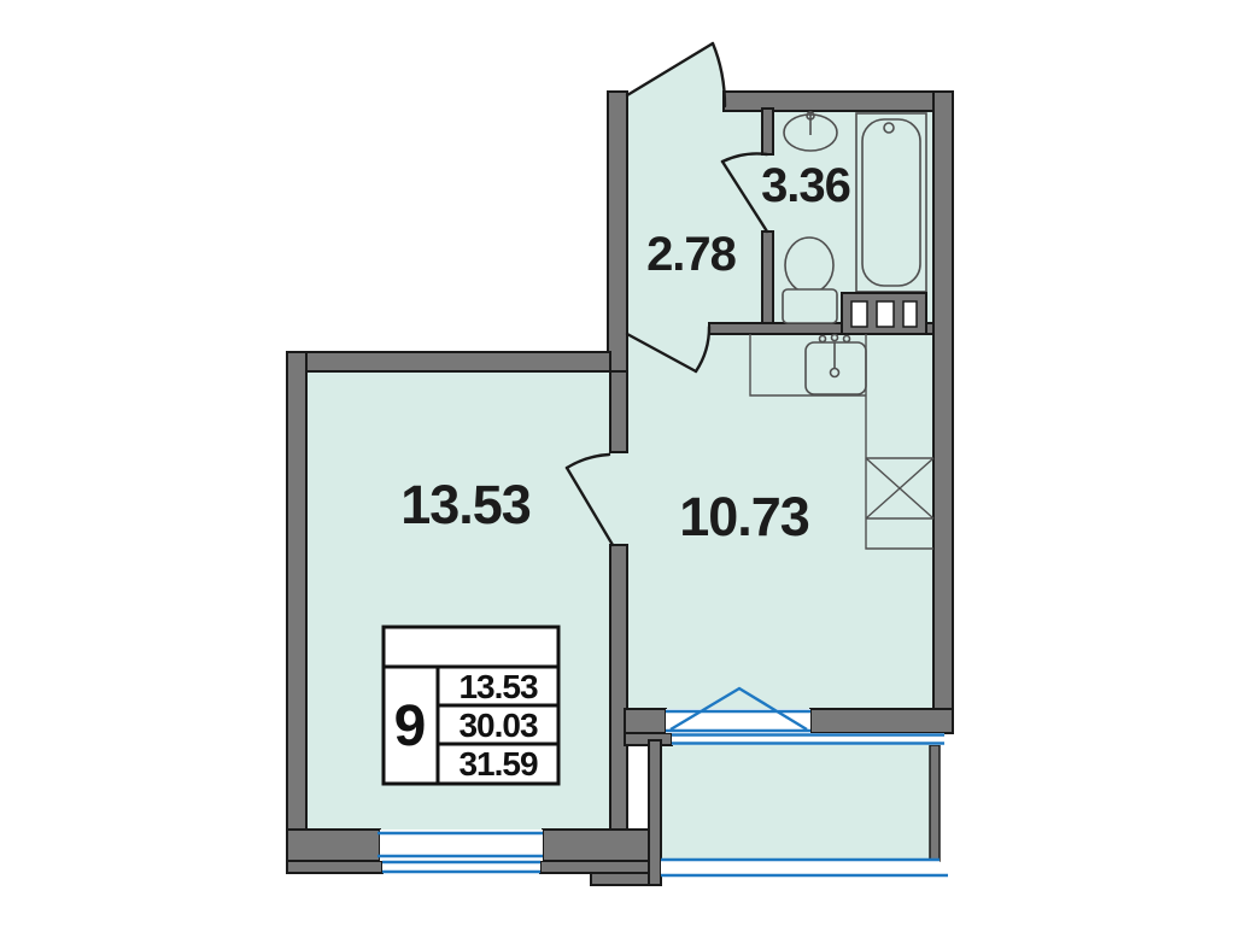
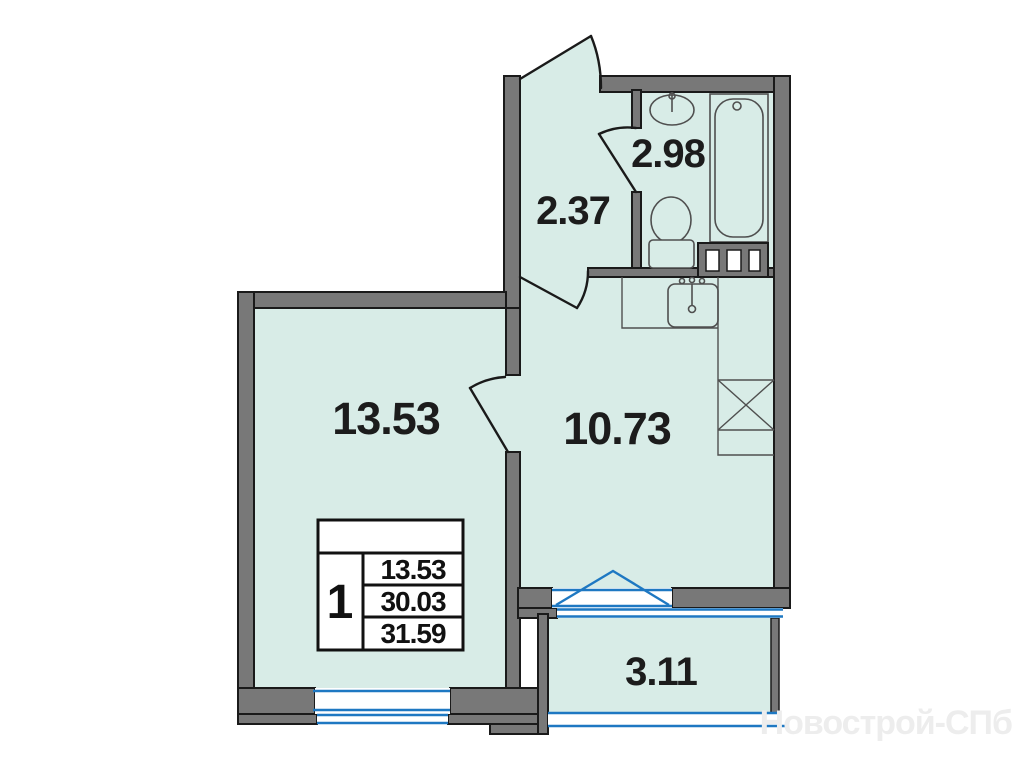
- 9
+ 1
  13.53
  30.03
  31.59
  13.53
  10.73
- 2.78
+ 2.37
- 3.36
+ 2.98
+ 3.11
+ Новострой-СПб
